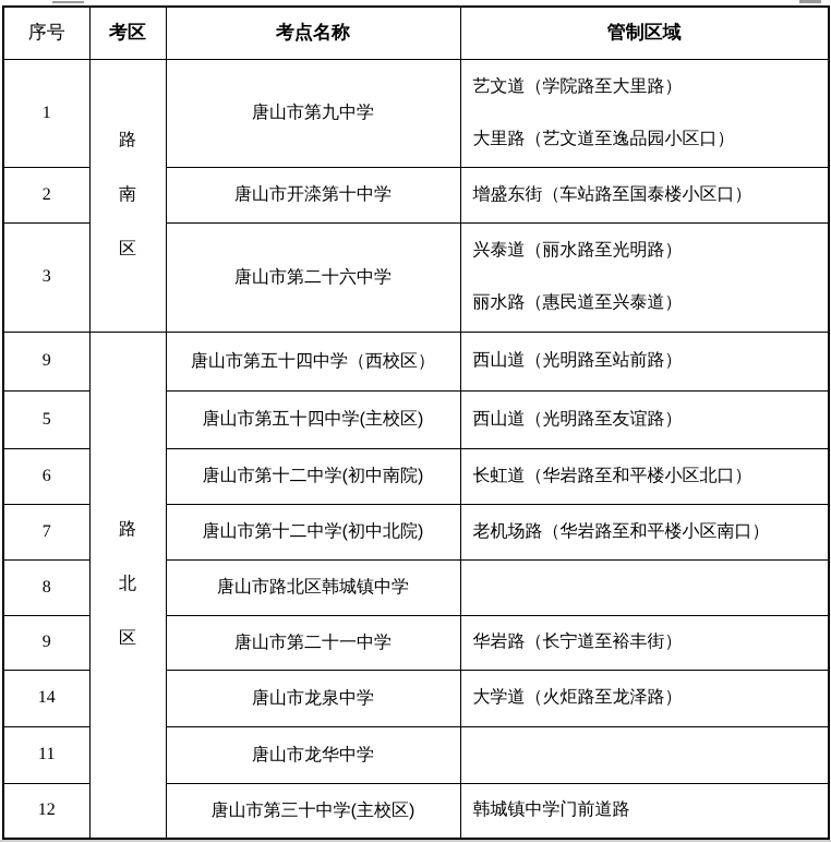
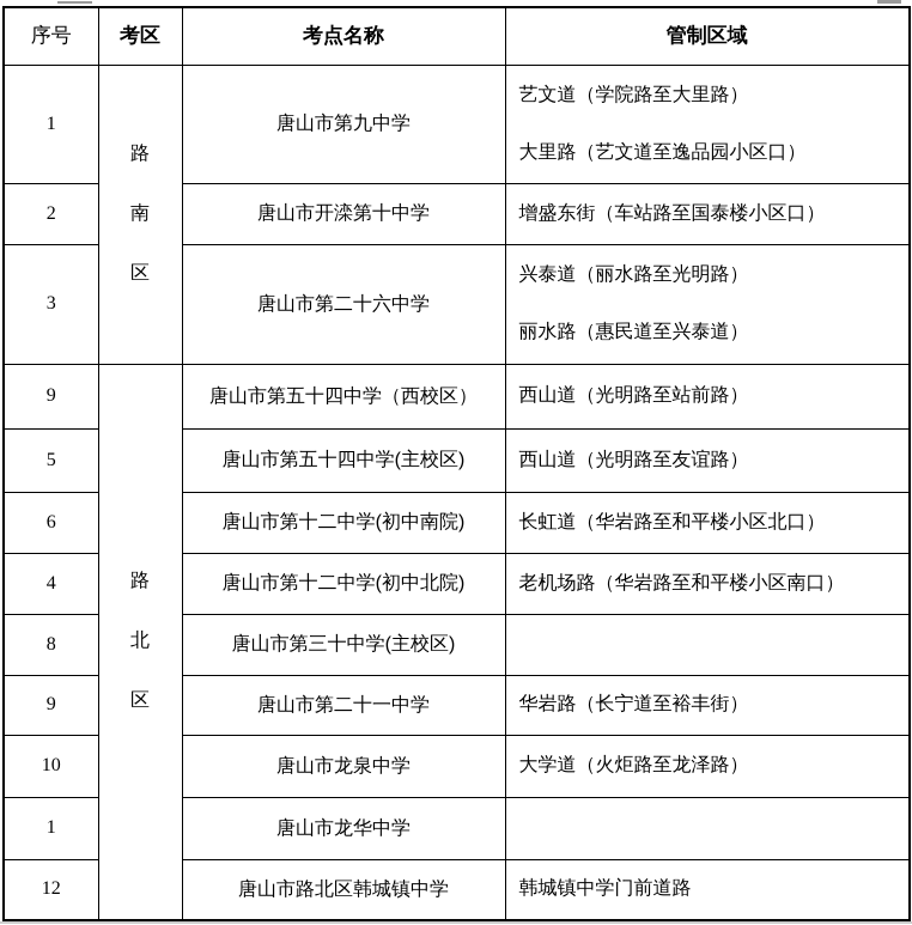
  序号	考区	考点名称	管制区域
  1	路 南 区	唐山市第九中学	艺文道（学院路至大里路） 大里路（艺文道至逸品园小区口）
  2	唐山市开滦第十中学	增盛东街（车站路至国泰楼小区口）
  3	唐山市第二十六中学	兴泰道（丽水路至光明路） 丽水路（惠民道至兴泰道）
  9	路 北 区	唐山市第五十四中学（西校区）	西山道（光明路至站前路）
  5	唐山市第五十四中学(主校区)	西山道（光明路至友谊路）
  6	唐山市第十二中学(初中南院)	长虹道（华岩路至和平楼小区北口）
- 7	唐山市第十二中学(初中北院)	老机场路（华岩路至和平楼小区南口）
+ 4	唐山市第十二中学(初中北院)	老机场路（华岩路至和平楼小区南口）
- 8	唐山市路北区韩城镇中学
+ 8	唐山市第三十中学(主校区)
  9	唐山市第二十一中学	华岩路（长宁道至裕丰街）
- 14	唐山市龙泉中学	大学道（火炬路至龙泽路）
+ 10	唐山市龙泉中学	大学道（火炬路至龙泽路）
- 11	唐山市龙华中学
+ 1	唐山市龙华中学
- 12	唐山市第三十中学(主校区)	韩城镇中学门前道路
+ 12	唐山市路北区韩城镇中学	韩城镇中学门前道路
